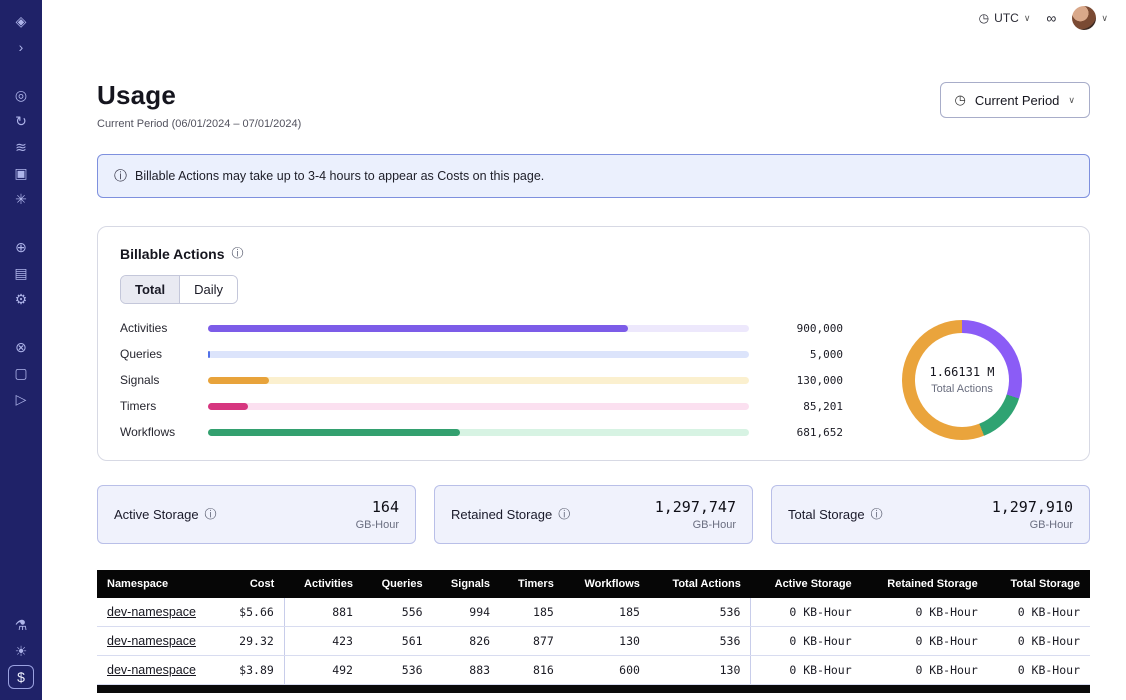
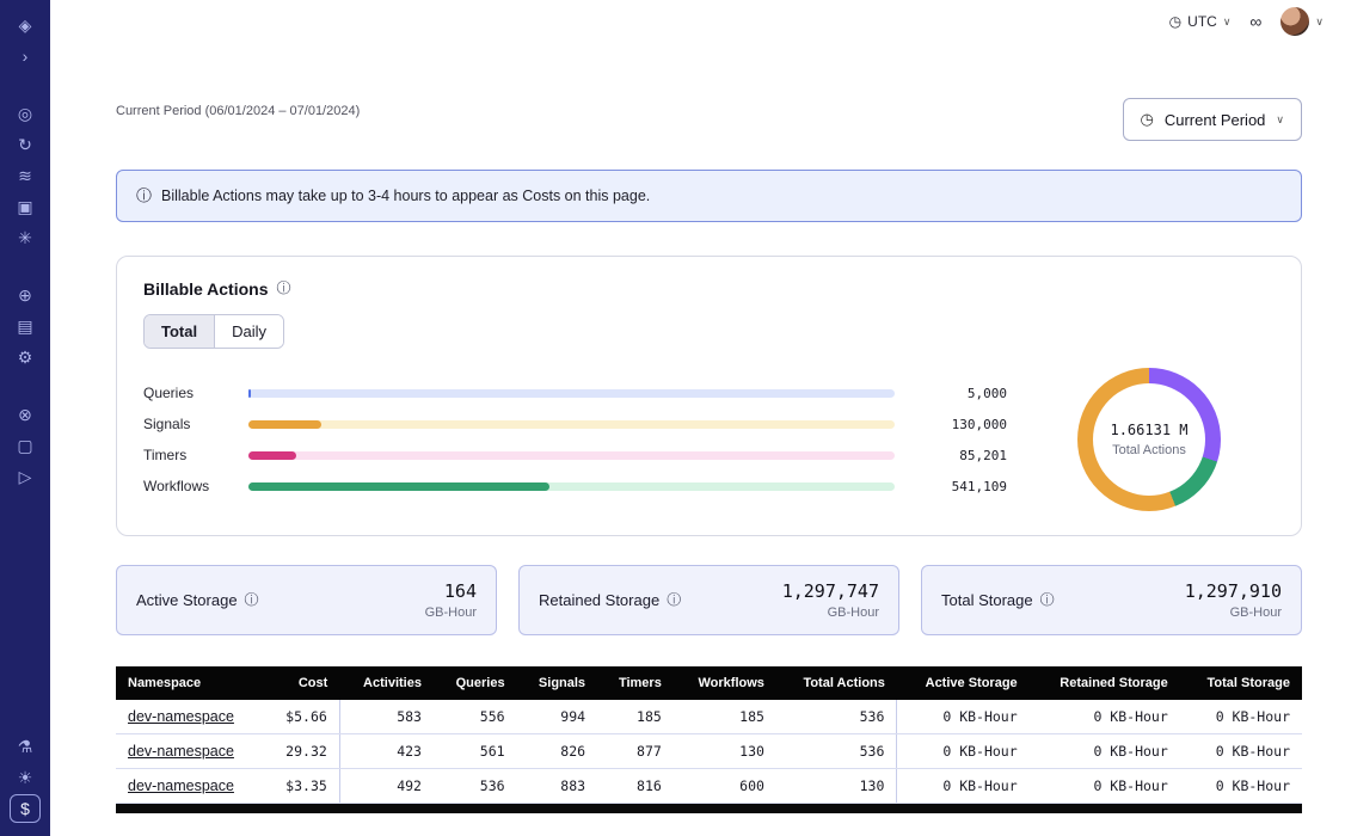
  ◈
  ›
  ◎
  ↻
  ≋
  ▣
  ✳
  ⊕
  ▤
  ⚙
  ⊗
  ▢
  ▷
  ⚗
  ☀
  $
  ◷
  UTC
  ∨
  ∞
  ∨
- Usage
  Current Period (06/01/2024 – 07/01/2024)
  ◷
  Current Period
  ∨
  ⓘ
  Billable Actions may take up to 3-4 hours to appear as Costs on this page.
  Billable Actions
  ⓘ
  Total
  Daily
- Activities
- 900,000
  Queries
  5,000
  Signals
  130,000
  Timers
  85,201
  Workflows
- 681,652
+ 541,109
  1.66131 M
  Total Actions
  Active Storage
  ⓘ
  164
  GB-Hour
  Retained Storage
  ⓘ
  1,297,747
  GB-Hour
  Total Storage
  ⓘ
  1,297,910
  GB-Hour
  Namespace	Cost	Activities	Queries	Signals	Timers	Workflows	Total Actions	Active Storage	Retained Storage	Total Storage
- dev-namespace	$5.66	881	556	994	185	185	536	0 KB-Hour	0 KB-Hour	0 KB-Hour
+ dev-namespace	$5.66	583	556	994	185	185	536	0 KB-Hour	0 KB-Hour	0 KB-Hour
  dev-namespace	29.32	423	561	826	877	130	536	0 KB-Hour	0 KB-Hour	0 KB-Hour
- dev-namespace	$3.89	492	536	883	816	600	130	0 KB-Hour	0 KB-Hour	0 KB-Hour
+ dev-namespace	$3.35	492	536	883	816	600	130	0 KB-Hour	0 KB-Hour	0 KB-Hour
